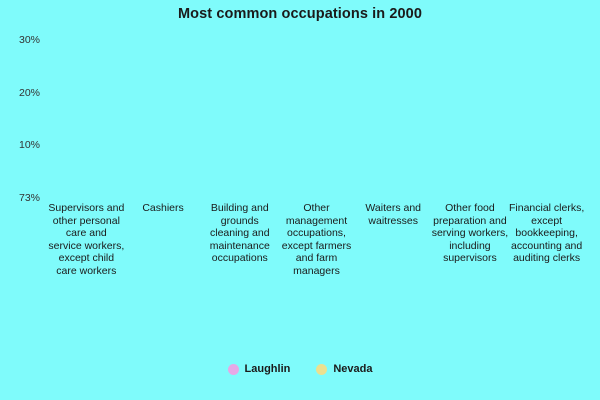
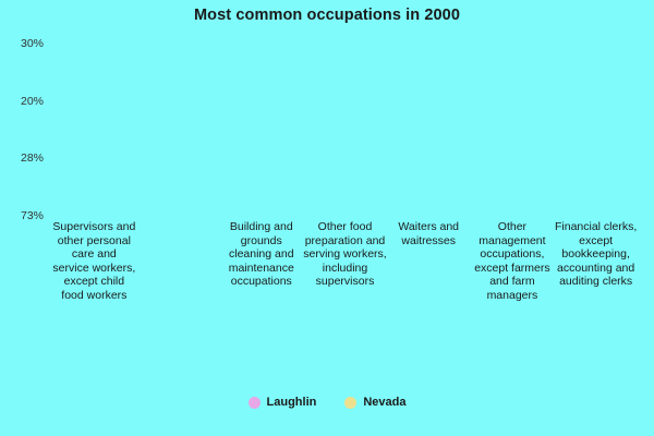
  Most common occupations in 2000
  73%
- 10%
+ 28%
  20%
  30%
- Supervisors and other personal care and service workers, except child care workers
+ Supervisors and other personal care and service workers, except child food workers
- Cashiers
  Building and grounds cleaning and maintenance occupations
- Other management occupations, except farmers and farm managers
+ Other food preparation and serving workers, including supervisors
  Waiters and waitresses
- Other food preparation and serving workers, including supervisors
+ Other management occupations, except farmers and farm managers
  Financial clerks, except bookkeeping, accounting and auditing clerks
  Laughlin
  Nevada
